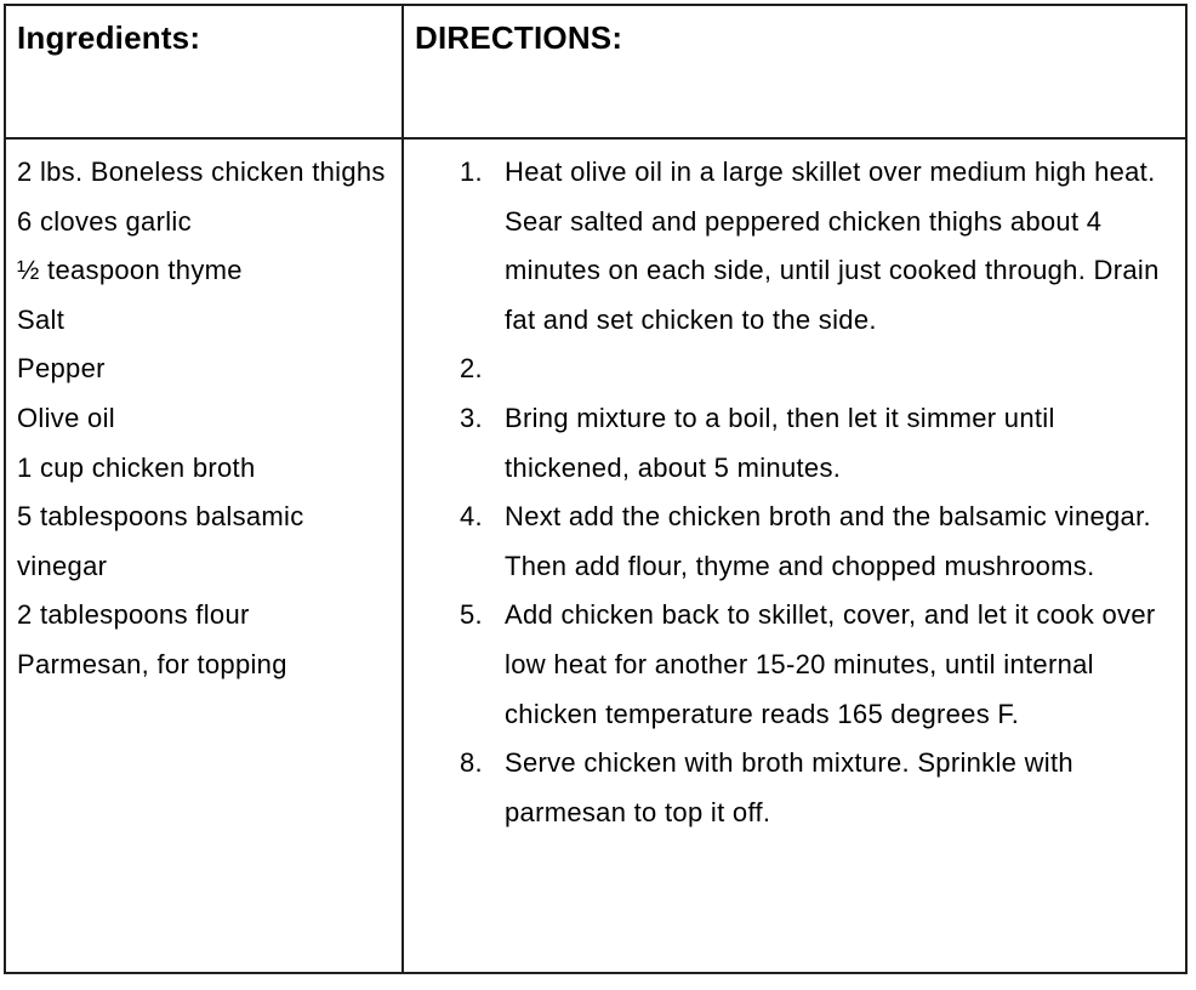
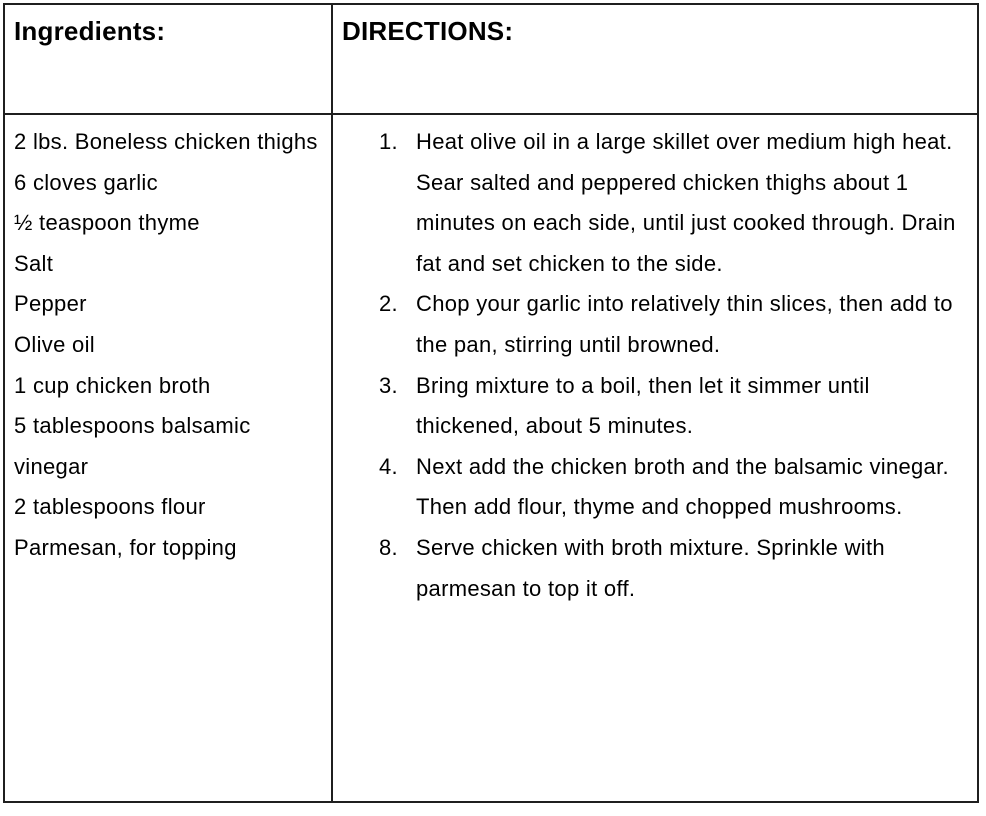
  Ingredients:
  DIRECTIONS:
  2 lbs. Boneless chicken thighs
  6 cloves garlic
  ½ teaspoon thyme
  Salt
  Pepper
  Olive oil
  1 cup chicken broth
  5 tablespoons balsamic vinegar
  2 tablespoons flour
  Parmesan, for topping
  1.
- Heat olive oil in a large skillet over medium high heat. Sear salted and peppered chicken thighs about 4 minutes on each side, until just cooked through. Drain fat and set chicken to the side.
+ Heat olive oil in a large skillet over medium high heat. Sear salted and peppered chicken thighs about 1 minutes on each side, until just cooked through. Drain fat and set chicken to the side.
  2.
+ Chop your garlic into relatively thin slices, then add to the pan, stirring until browned.
  3.
  Bring mixture to a boil, then let it simmer until thickened, about 5 minutes.
  4.
  Next add the chicken broth and the balsamic vinegar. Then add flour, thyme and chopped mushrooms.
- 5.
- Add chicken back to skillet, cover, and let it cook over low heat for another 15-20 minutes, until internal chicken temperature reads 165 degrees F.
  8.
  Serve chicken with broth mixture. Sprinkle with parmesan to top it off.
